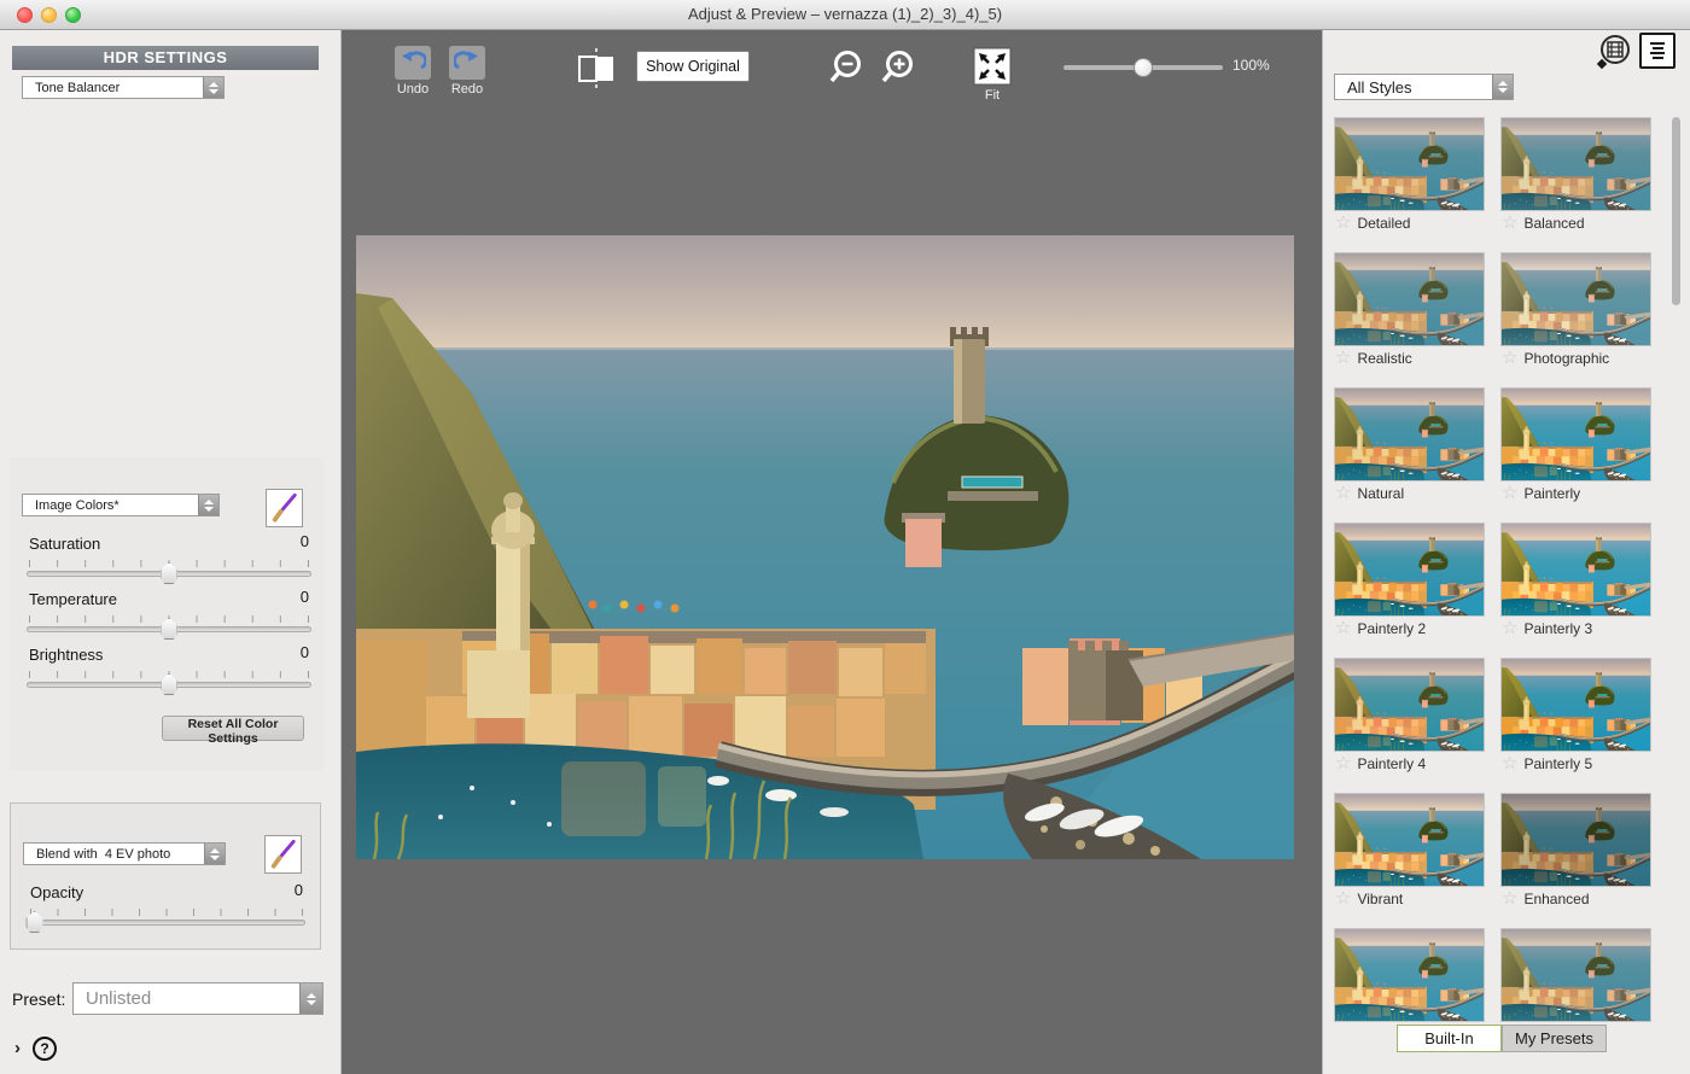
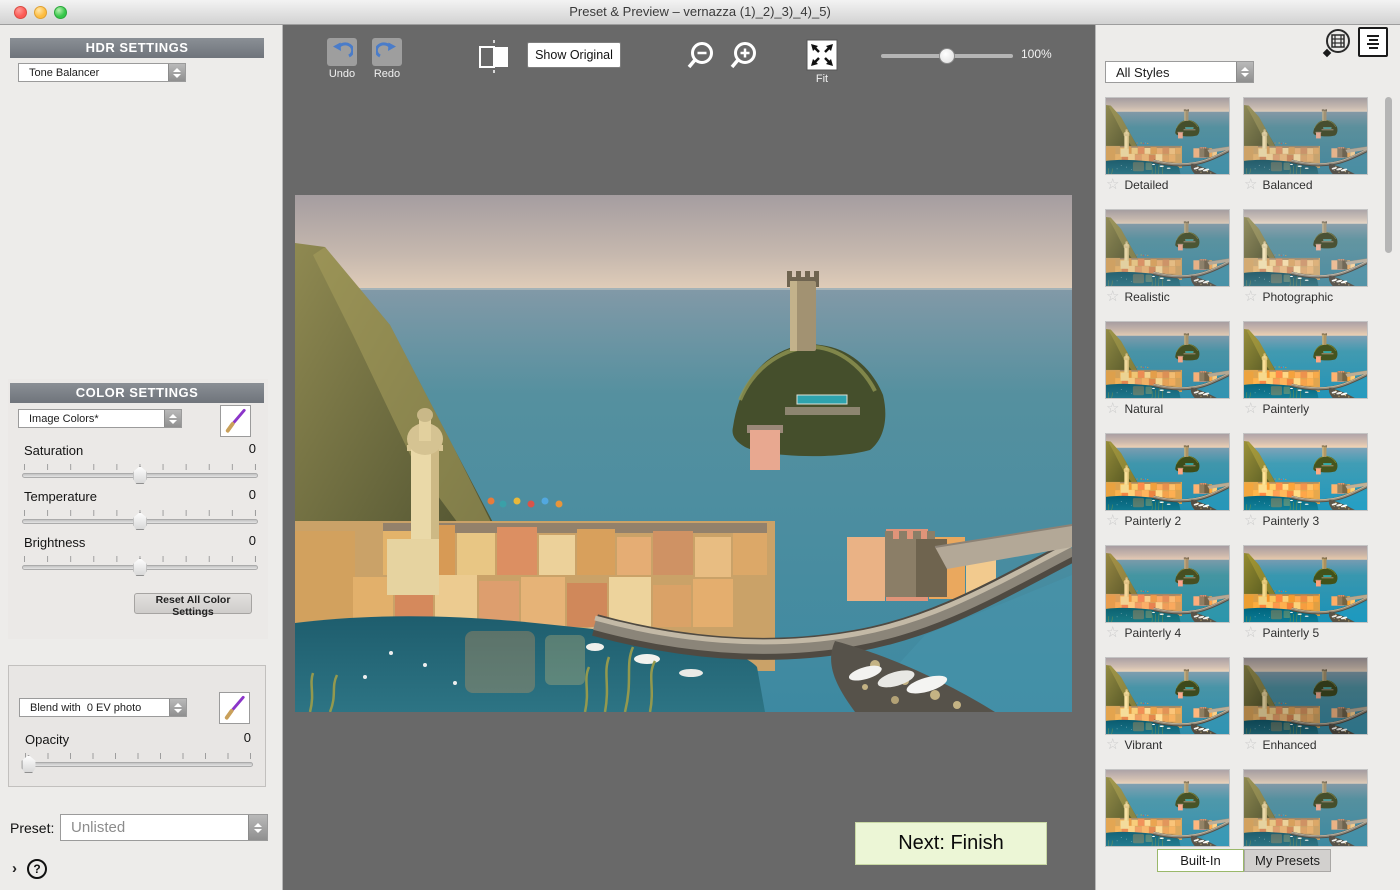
- Adjust & Preview – vernazza (1)_2)_3)_4)_5)
+ Preset & Preview – vernazza (1)_2)_3)_4)_5)
  HDR SETTINGS
  Tone Balancer
+ COLOR SETTINGS
  Image Colors*
  Saturation
  0
  Temperature
  0
  Brightness
  0
  Reset All Color Settings
- Blend with 4 EV photo
+ Blend with 0 EV photo
  Opacity
  0
  Preset:
  Unlisted
  ›
  ?
  Undo
  Redo
  Show Original
  Fit
  100%
+ Next: Finish
  All Styles
  ☆
  Detailed
  ☆
  Balanced
  ☆
  Realistic
  ☆
  Photographic
  ☆
  Natural
  ☆
  Painterly
  ☆
  Painterly 2
  ☆
  Painterly 3
  ☆
  Painterly 4
  ☆
  Painterly 5
  ☆
  Vibrant
  ☆
  Enhanced
  Built-In
  My Presets
